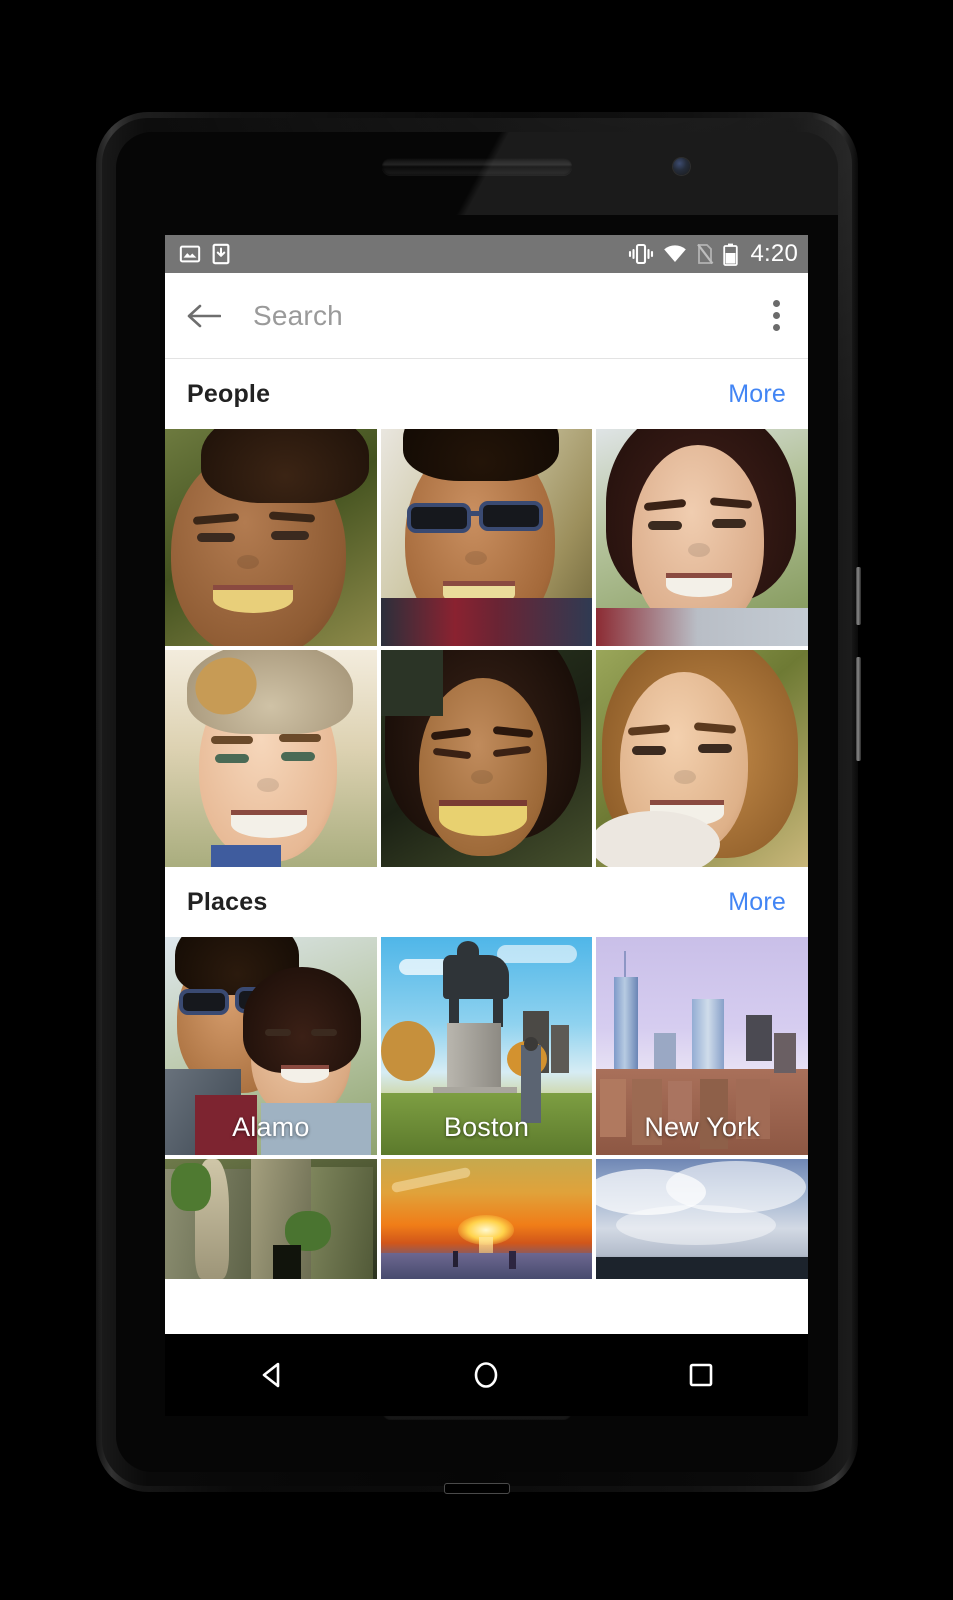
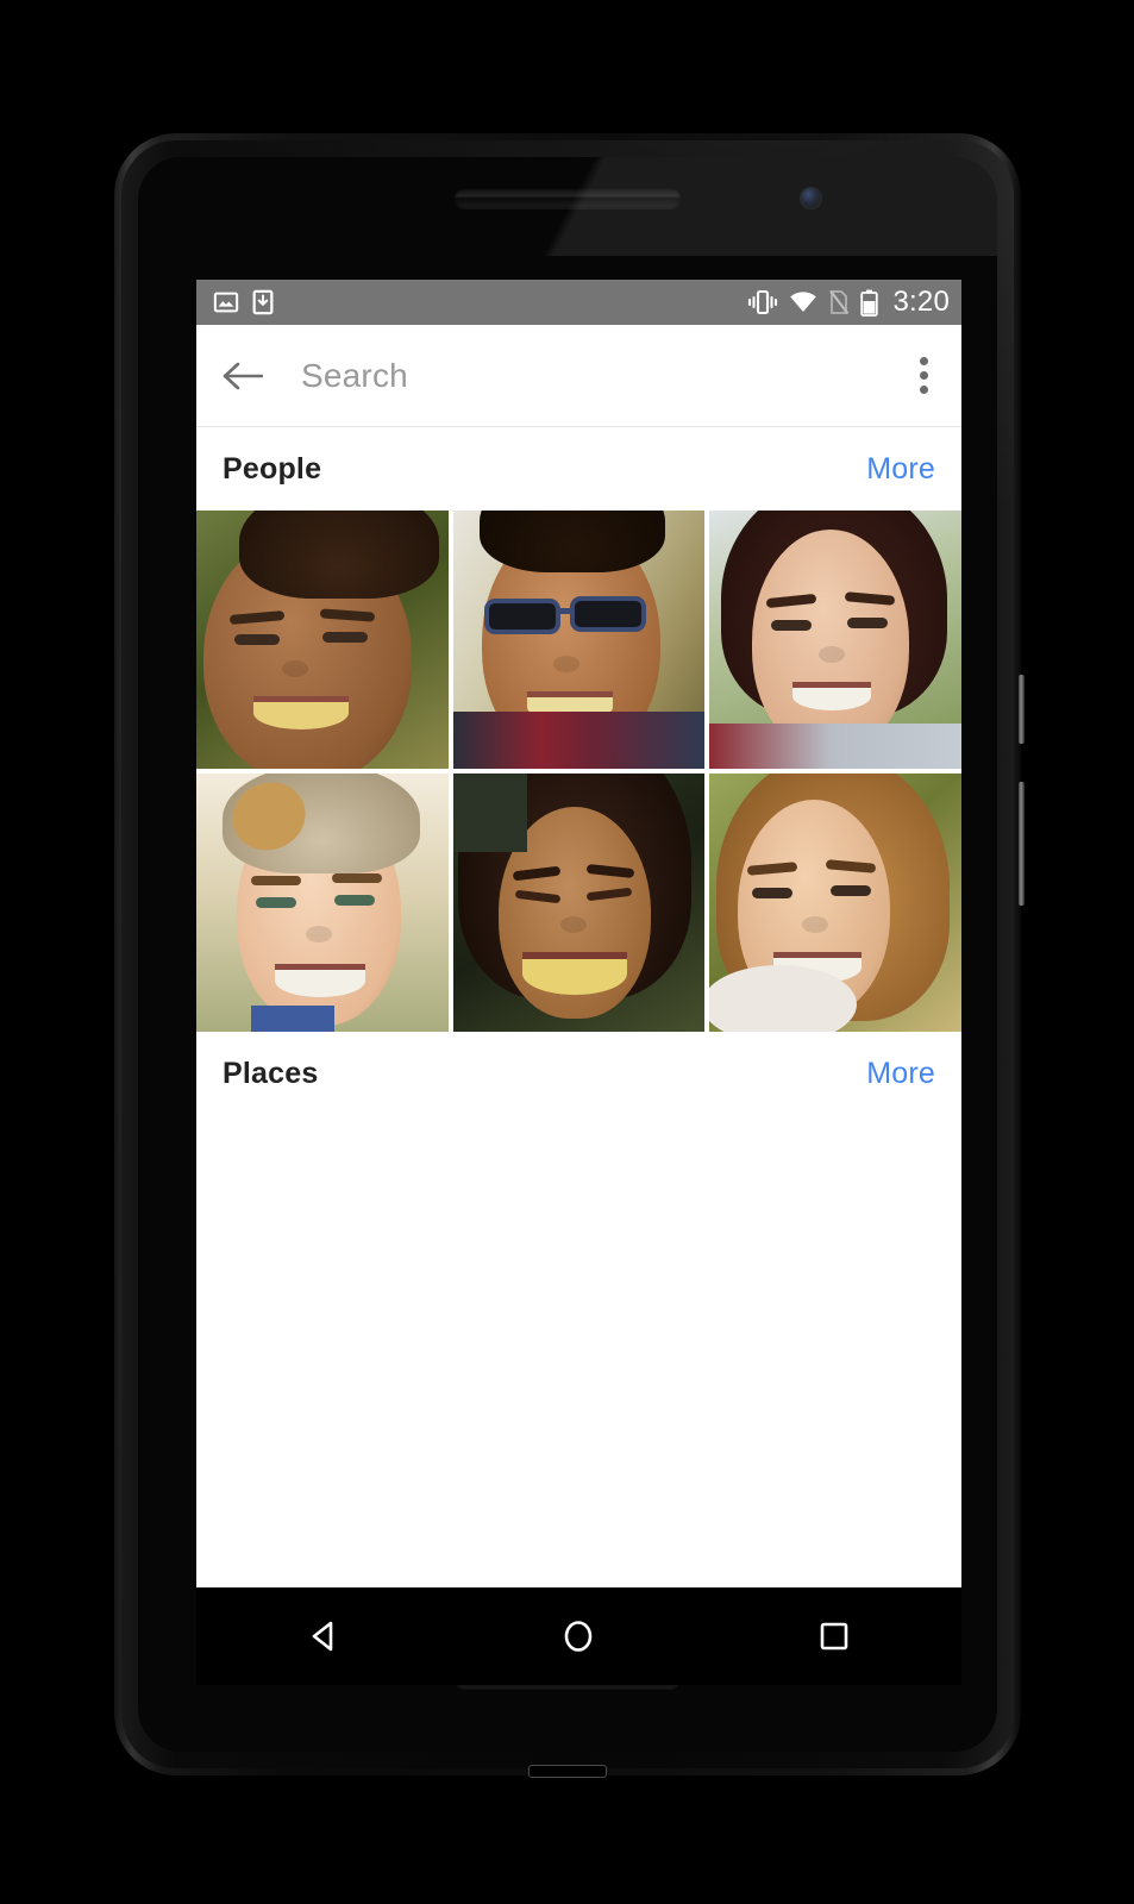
- 4:20
+ 3:20
  Search
  People
  More
  Places
  More
- Alamo
- Boston
- New York
